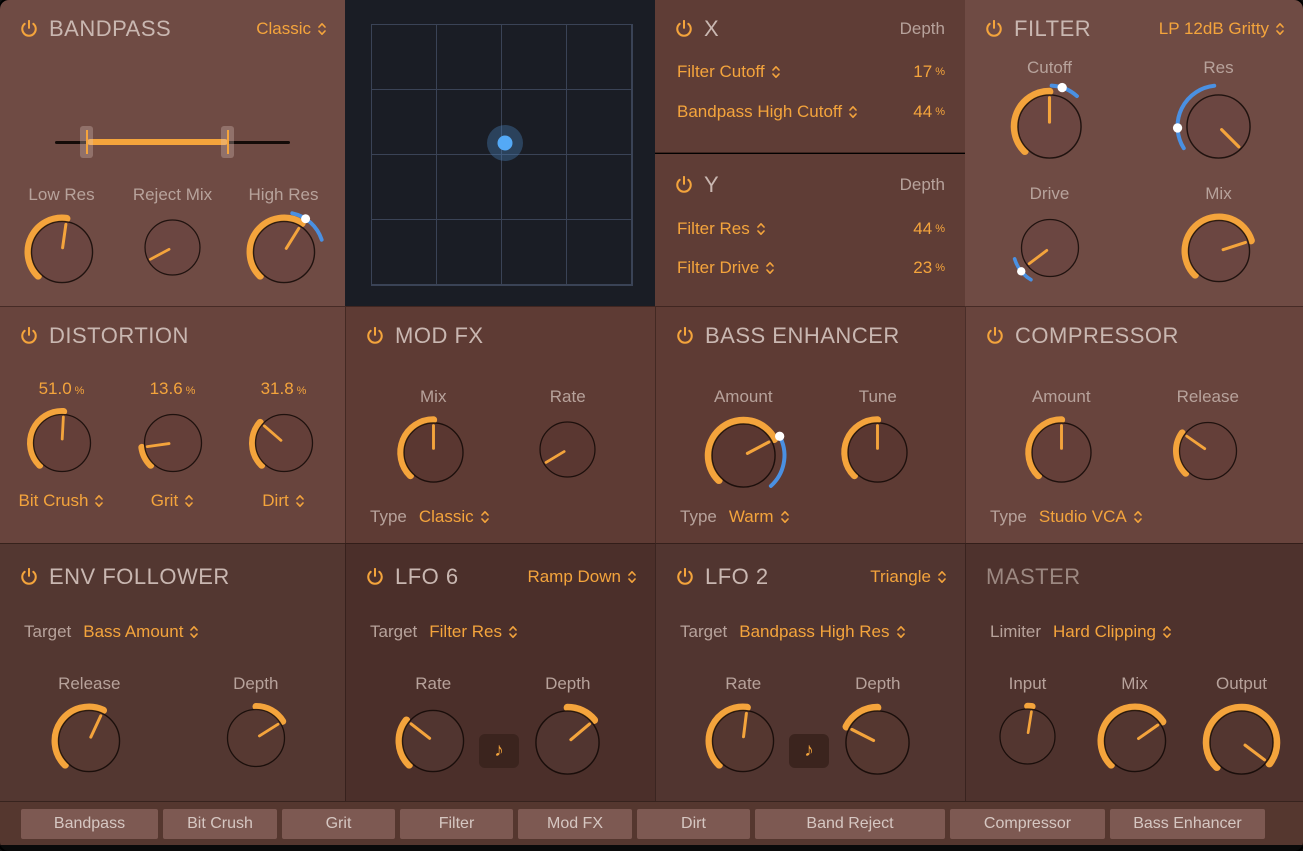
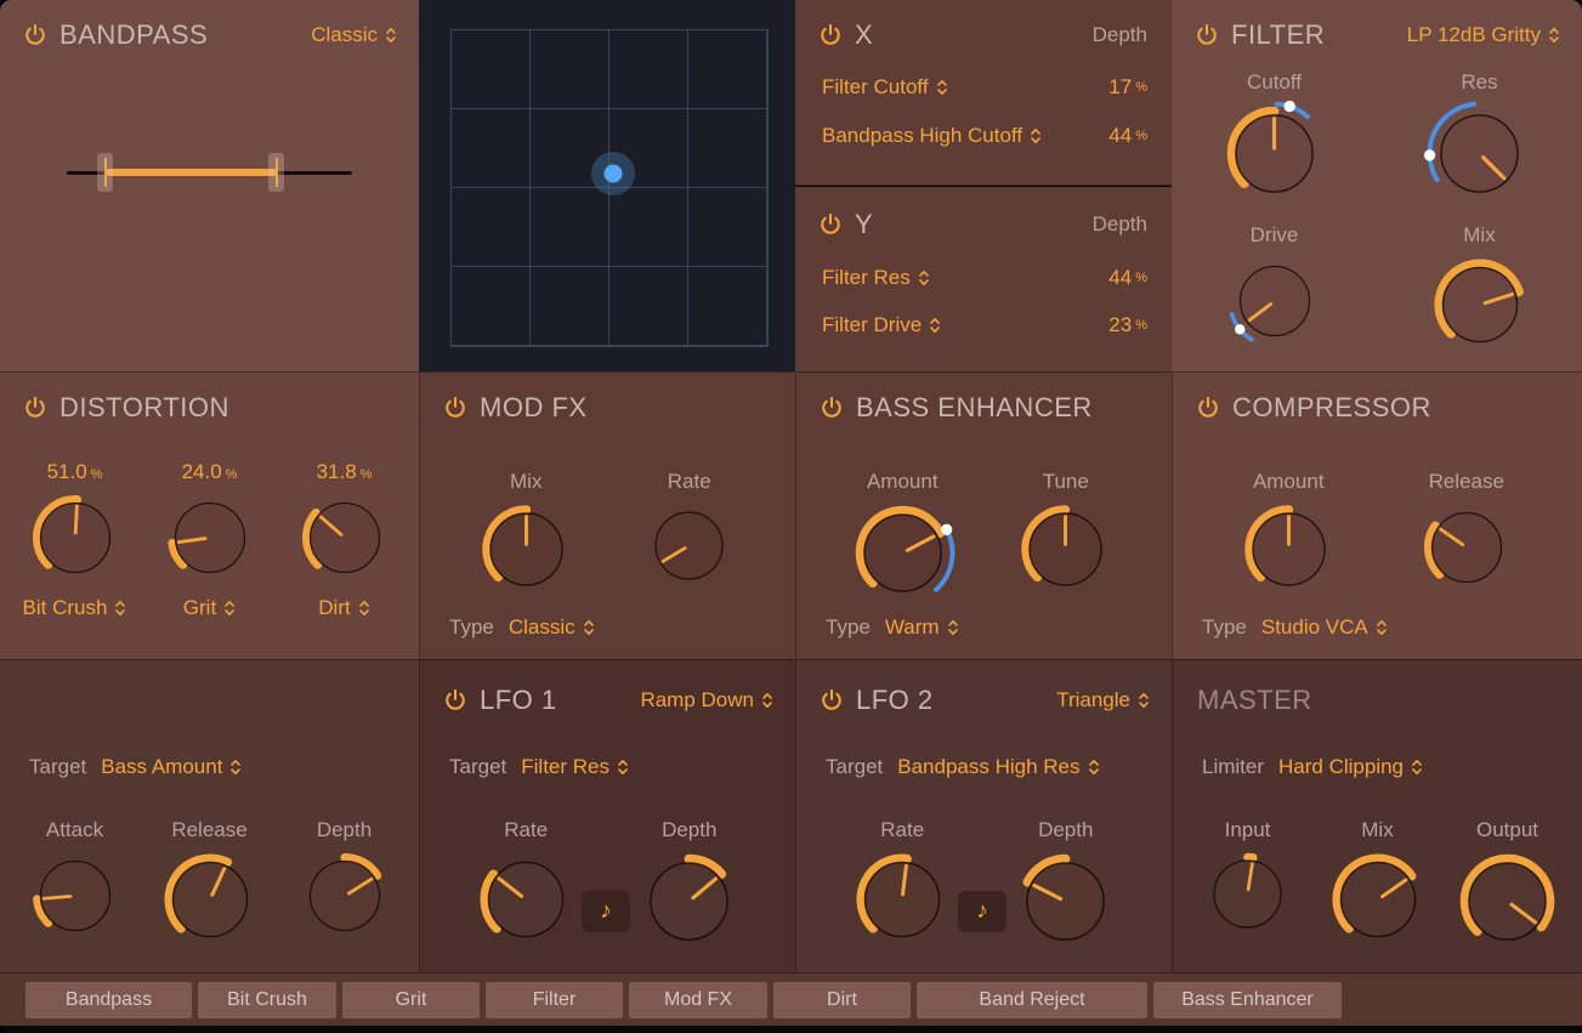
  BANDPASS
  Classic
- Low Res
- Reject Mix
- High Res
  X
  Depth
  Filter Cutoff
  17
  %
  Bandpass High Cutoff
  44
  %
  Y
  Depth
  Filter Res
  44
  %
  Filter Drive
  23
  %
  FILTER
  LP 12dB Gritty
  Cutoff
  Res
  Drive
  Mix
  DISTORTION
  51.0 %
  Bit Crush
- 13.6 %
+ 24.0 %
  Grit
  31.8 %
  Dirt
  MOD FX
  Mix
  Rate
  Type
  Classic
  BASS ENHANCER
  Amount
  Tune
  Type
  Warm
  COMPRESSOR
  Amount
  Release
  Type
  Studio VCA
- ENV FOLLOWER
  Target
  Bass Amount
+ Attack
  Release
  Depth
- LFO 6
+ LFO 1
  Ramp Down
  Target
  Filter Res
  Rate
  Depth
  ♪
  LFO 2
  Triangle
  Target
  Bandpass High Res
  Rate
  Depth
  ♪
  MASTER
  Limiter
  Hard Clipping
  Input
  Mix
  Output
  Bandpass
  Bit Crush
  Grit
  Filter
  Mod FX
  Dirt
  Band Reject
- Compressor
  Bass Enhancer
